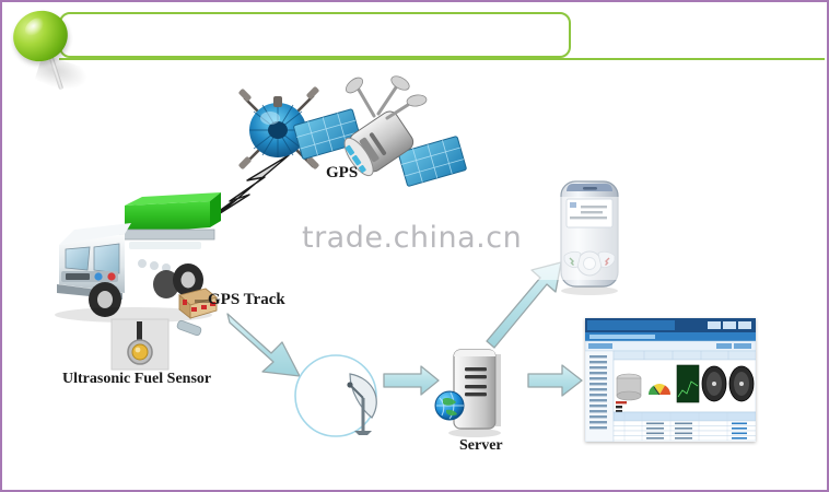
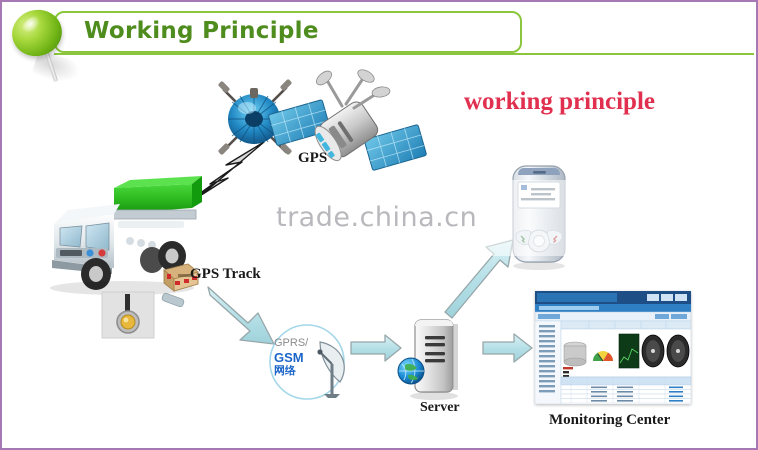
+ Working Principle
+ GPRS/
+ GSM
+ 网络
  trade.china.cn
+ working principle
  GPS
  GPS Track
- Ultrasonic Fuel Sensor
  Server
+ Monitoring Center
